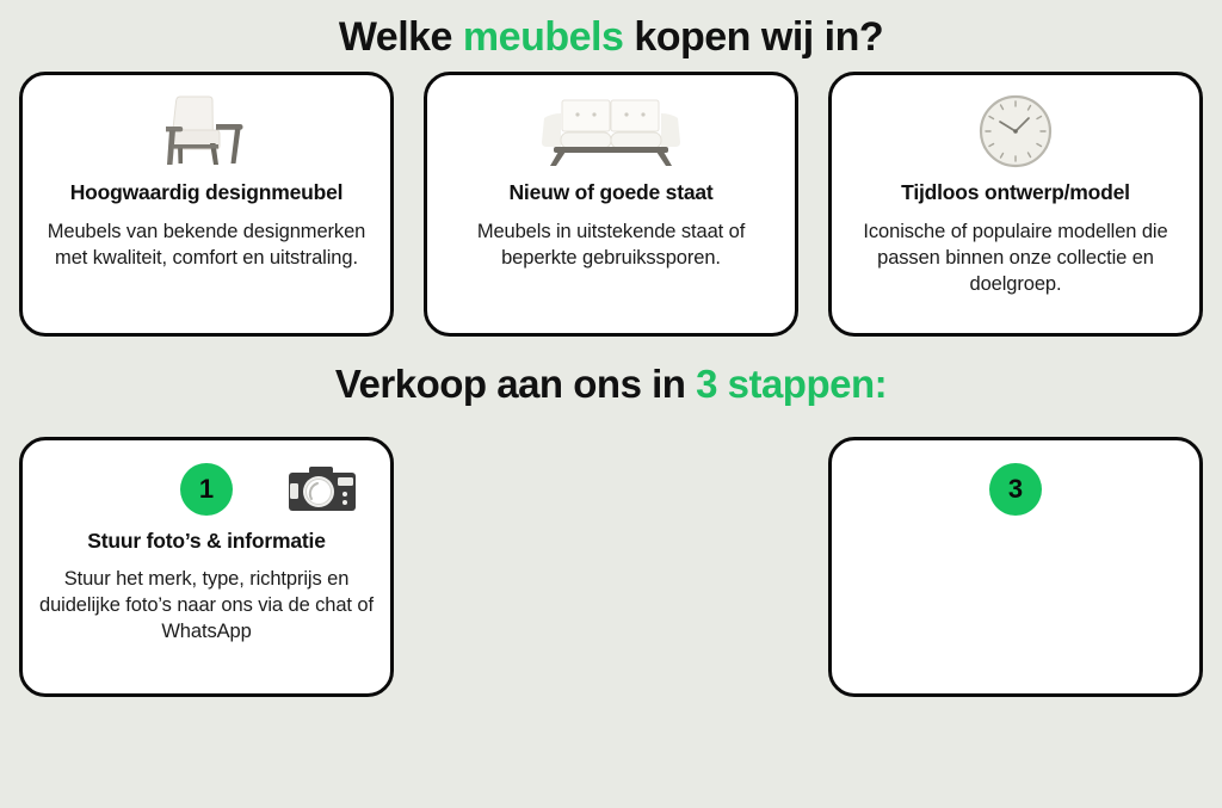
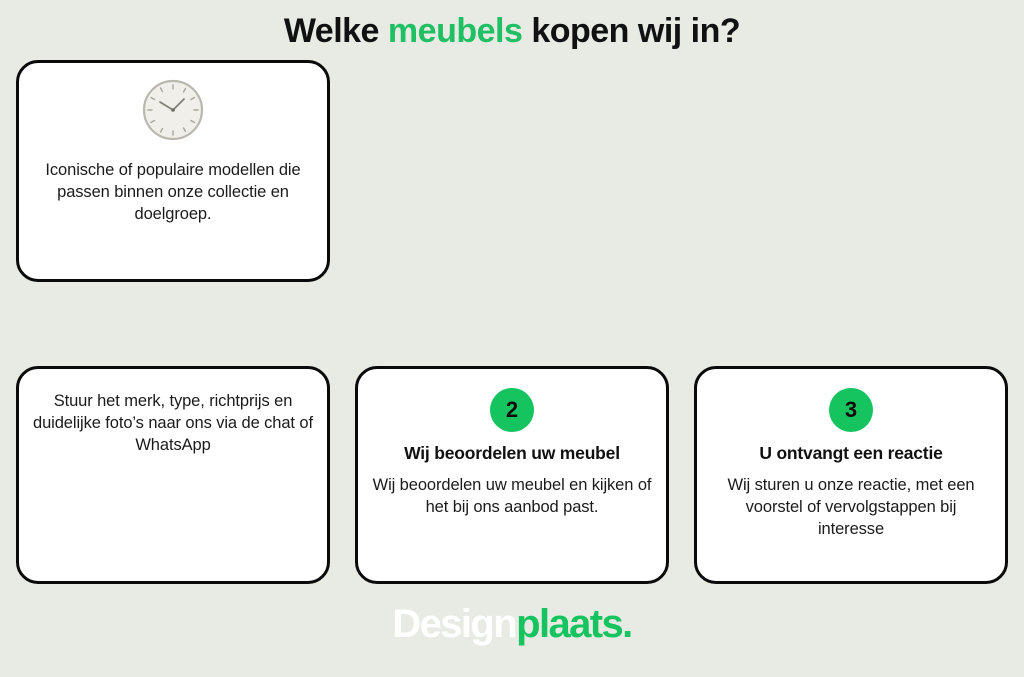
  Welke meubels kopen wij in?
- Hoogwaardig designmeubel
- Meubels van bekende designmerken met kwaliteit, comfort en uitstraling.
- Nieuw of goede staat
- Meubels in uitstekende staat of beperkte gebruikssporen.
- Tijdloos ontwerp/model
  Iconische of populaire modellen die passen binnen onze collectie en doelgroep.
- Verkoop aan ons in 3 stappen:
- 1
- Stuur foto’s & informatie
  Stuur het merk, type, richtprijs en duidelijke foto’s naar ons via de chat of WhatsApp
+ 2
+ Wij beoordelen uw meubel
+ Wij beoordelen uw meubel en kijken of het bij ons aanbod past.
  3
+ U ontvangt een reactie
+ Wij sturen u onze reactie, met een voorstel of vervolgstappen bij interesse
+ Designplaats.
